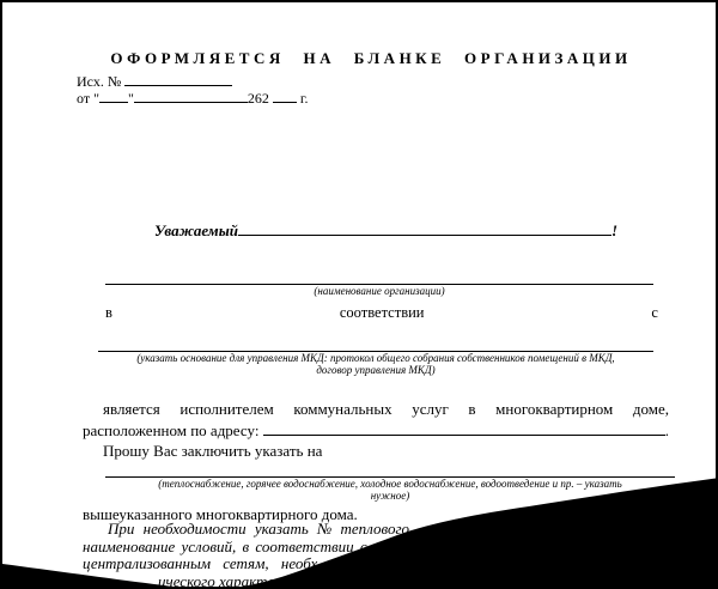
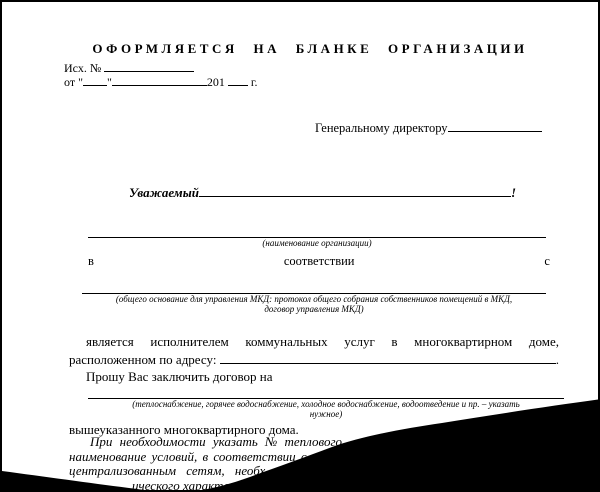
  ОФОРМЛЯЕТСЯ НА БЛАНКЕ ОРГАНИЗАЦИИ
  Исх. №
- от " " 262 г.
+ от " " 201 г.
+ Генеральному директору
  Уважаемый !
  (наименование организации)
  в
  соответствии
  с
- (указать основание для управления МКД: протокол общего собрания собственников помещений в МКД,
+ (общего основание для управления МКД: протокол общего собрания собственников помещений в МКД,
  договор управления МКД)
  является исполнителем коммунальных услуг в многоквартирном доме,
  расположенном по адресу:
  .
- Прошу Вас заключить указать на
+ Прошу Вас заключить договор на
  (теплоснабжение, горячее водоснабжение, холодное водоснабжение, водоотведение и пр. – указать
  нужное)
  вышеуказанного многоквартирного дома.
  При необходимости указать № теплового
  наименование условий, в соответствии с
  централизованным сетям, необх
  ического характ
